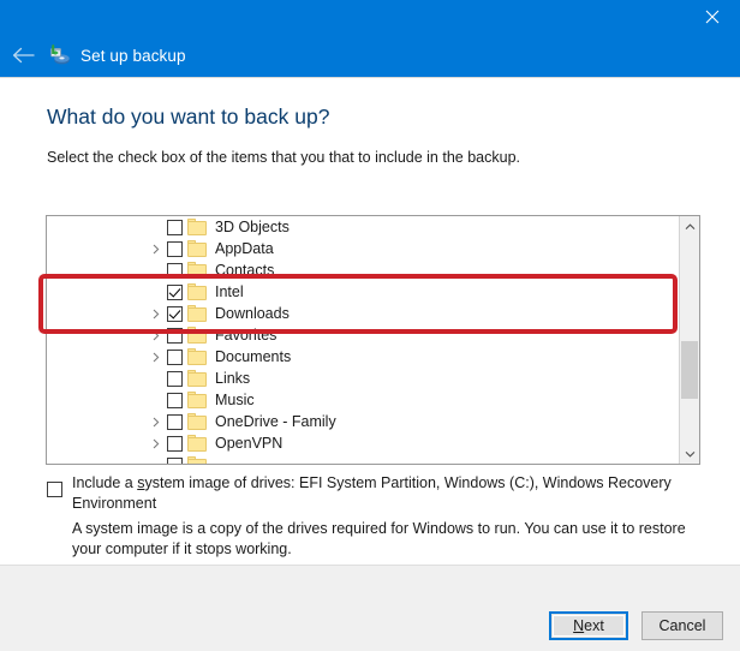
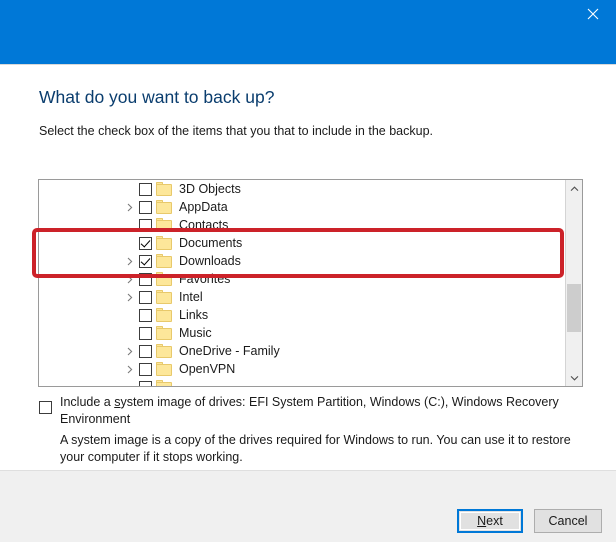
- Set up backup
  What do you want to back up?
  Select the check box of the items that you that to include in the backup.
  3D Objects
  AppData
  Contacts
- Intel
+ Documents
  Downloads
  Favorites
- Documents
+ Intel
  Links
  Music
  OneDrive - Family
  OpenVPN
  Include a system image of drives: EFI System Partition, Windows (C:), Windows Recovery Environment
  A system image is a copy of the drives required for Windows to run. You can use it to restore your computer if it stops working.
  Next
  Cancel
